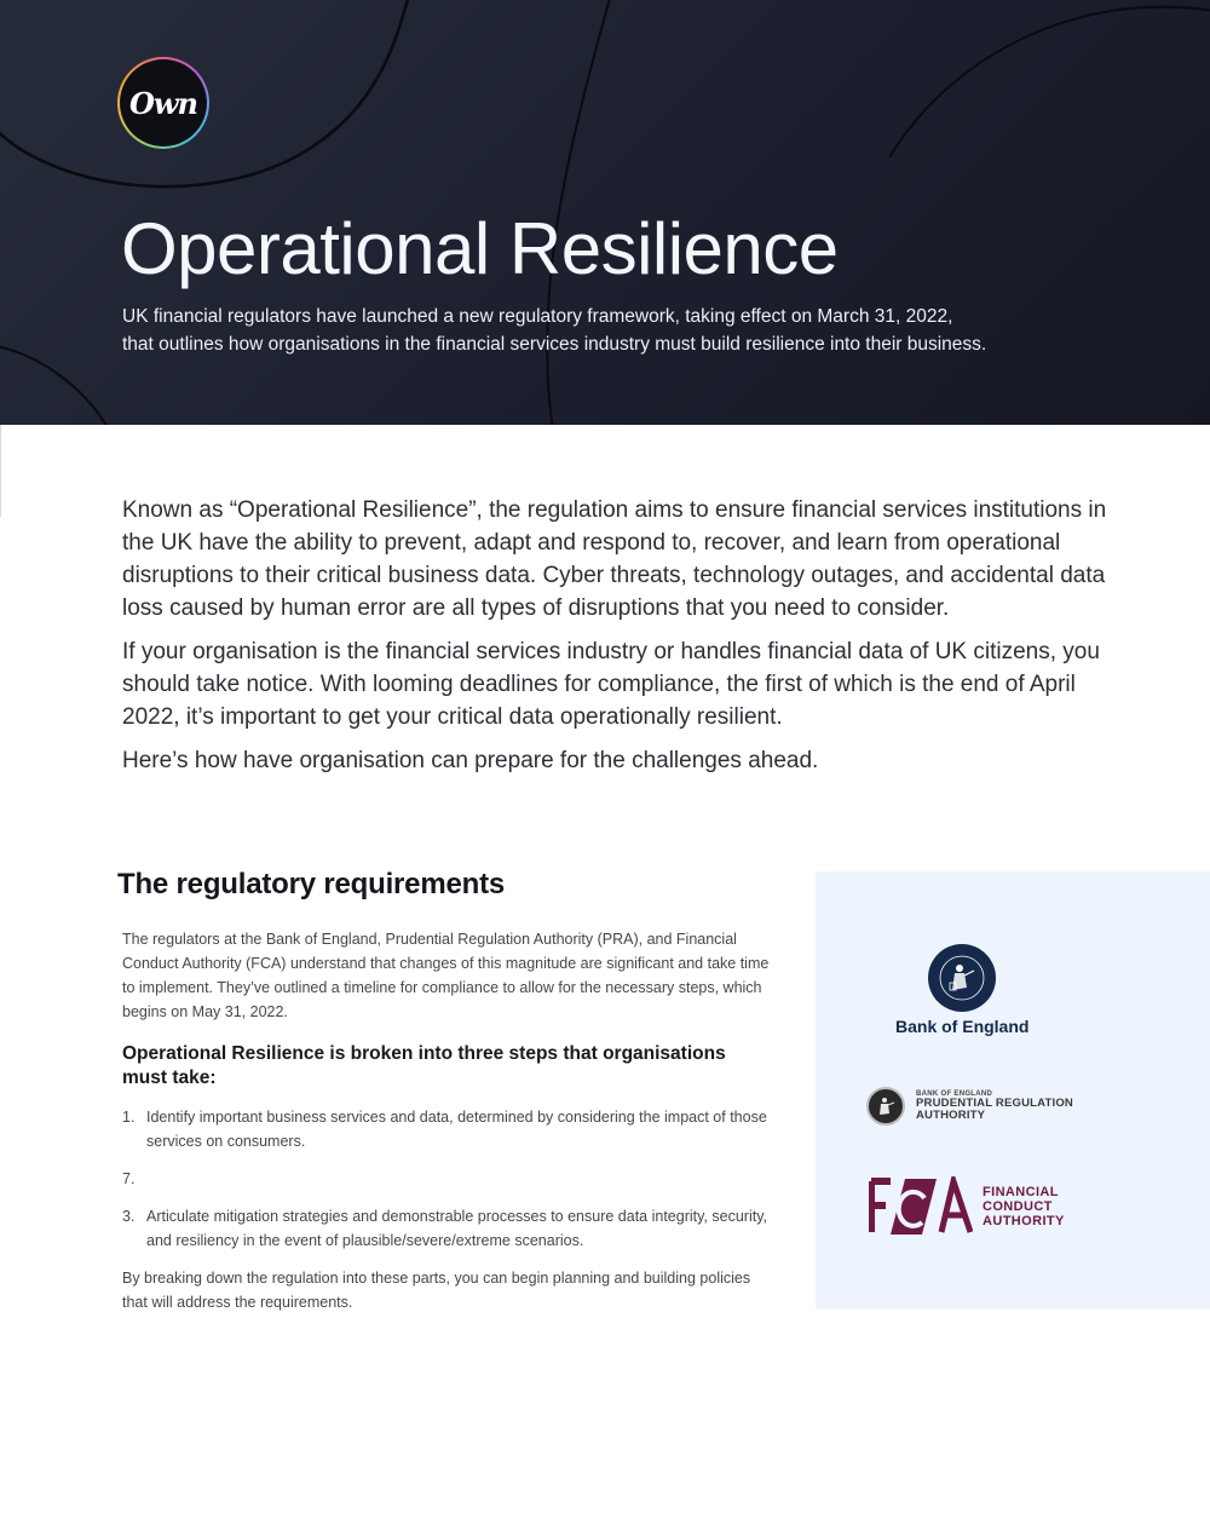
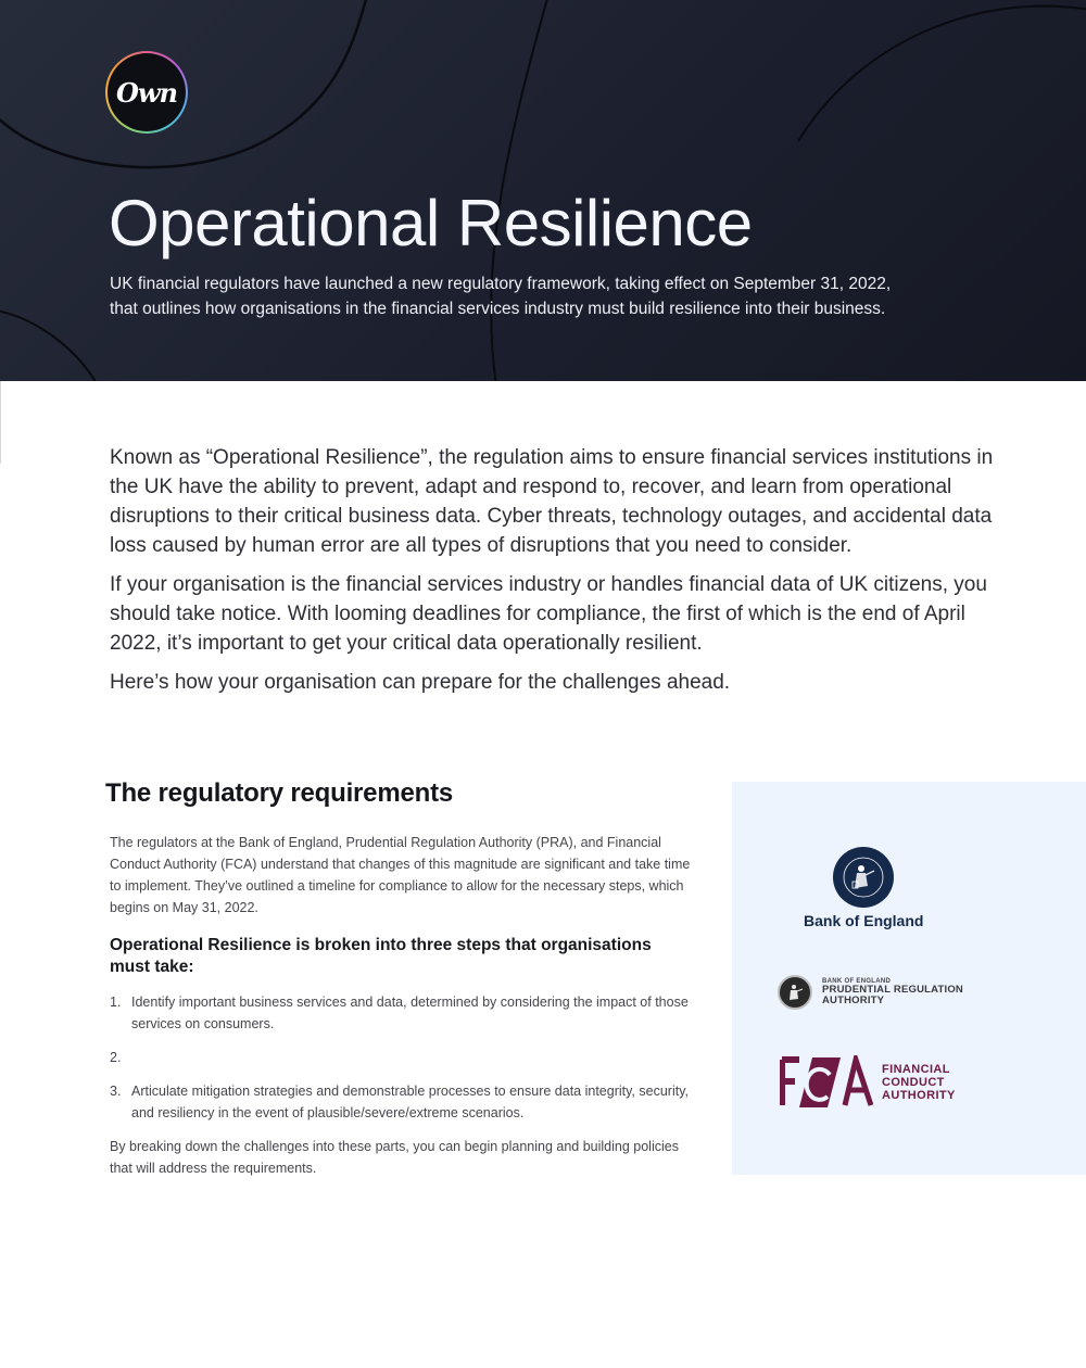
  Own
  Operational Resilience
- UK financial regulators have launched a new regulatory framework, taking effect on March 31, 2022,
+ UK financial regulators have launched a new regulatory framework, taking effect on September 31, 2022,
  that outlines how organisations in the financial services industry must build resilience into their business.
  Known as “Operational Resilience”, the regulation aims to ensure financial services institutions in the UK have the ability to prevent, adapt and respond to, recover, and learn from operational disruptions to their critical business data. Cyber threats, technology outages, and accidental data loss caused by human error are all types of disruptions that you need to consider.
  If your organisation is the financial services industry or handles financial data of UK citizens, you should take notice. With looming deadlines for compliance, the first of which is the end of April 2022, it’s important to get your critical data operationally resilient.
- Here’s how have organisation can prepare for the challenges ahead.
+ Here’s how your organisation can prepare for the challenges ahead.
  The regulatory requirements
  The regulators at the Bank of England, Prudential Regulation Authority (PRA), and Financial Conduct Authority (FCA) understand that changes of this magnitude are significant and take time to implement. They’ve outlined a timeline for compliance to allow for the necessary steps, which begins on May 31, 2022.
  Operational Resilience is broken into three steps that organisations must take:
  1.
  Identify important business services and data, determined by considering the impact of those services on consumers.
- 7.
+ 2.
  3.
  Articulate mitigation strategies and demonstrable processes to ensure data integrity, security, and resiliency in the event of plausible/severe/extreme scenarios.
- By breaking down the regulation into these parts, you can begin planning and building policies that will address the requirements.
+ By breaking down the challenges into these parts, you can begin planning and building policies that will address the requirements.
  Bank of England
  PRUDENTIAL REGULATION
  AUTHORITY
  FINANCIAL
  CONDUCT
  AUTHORITY
